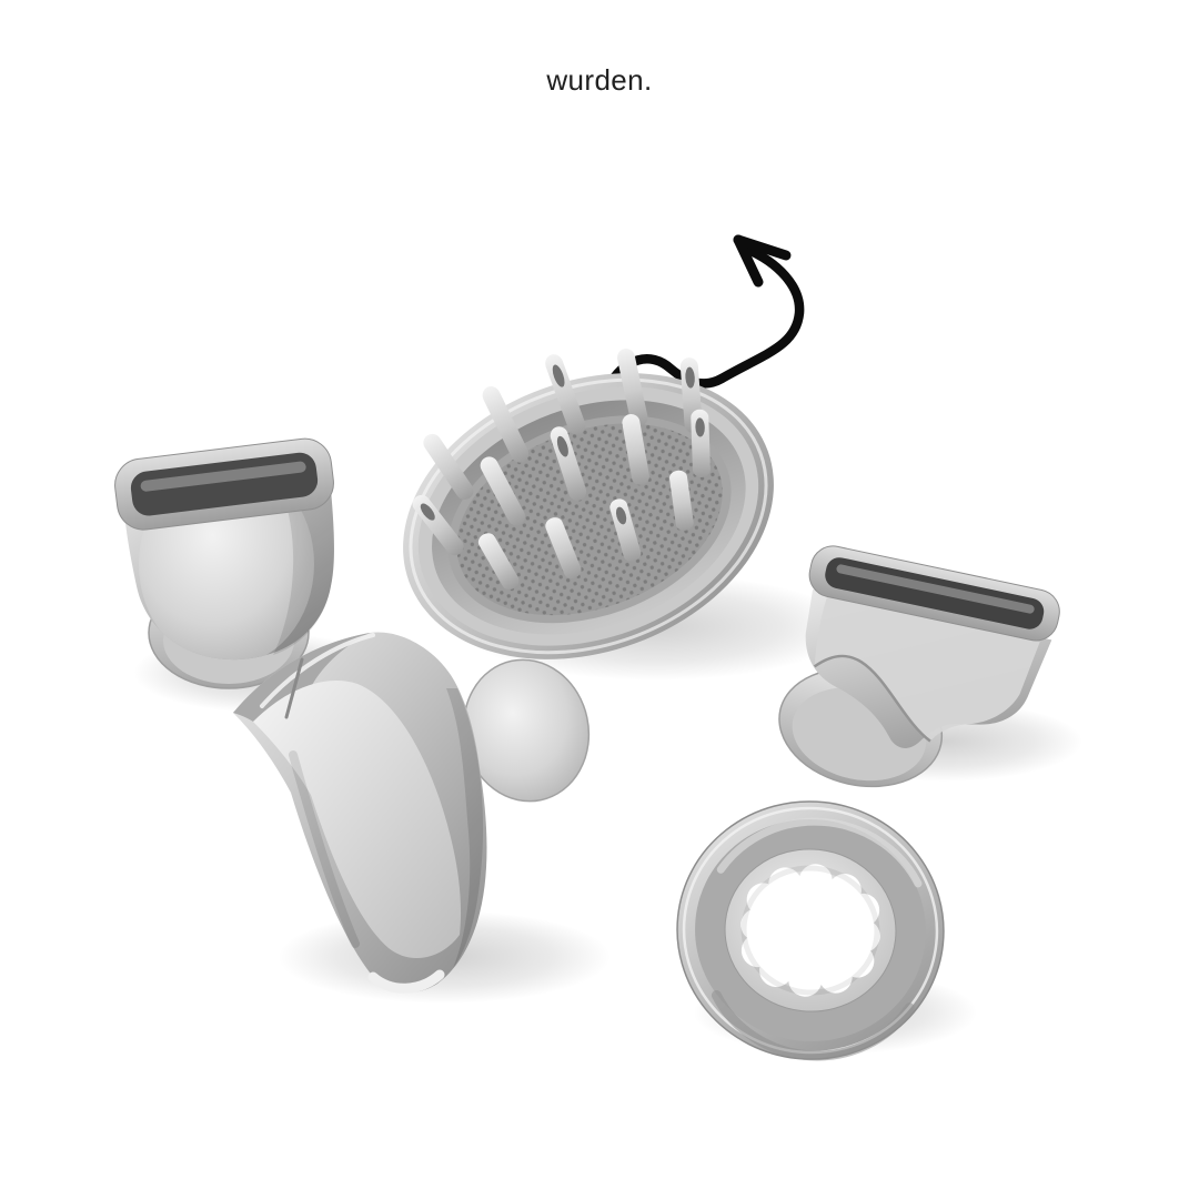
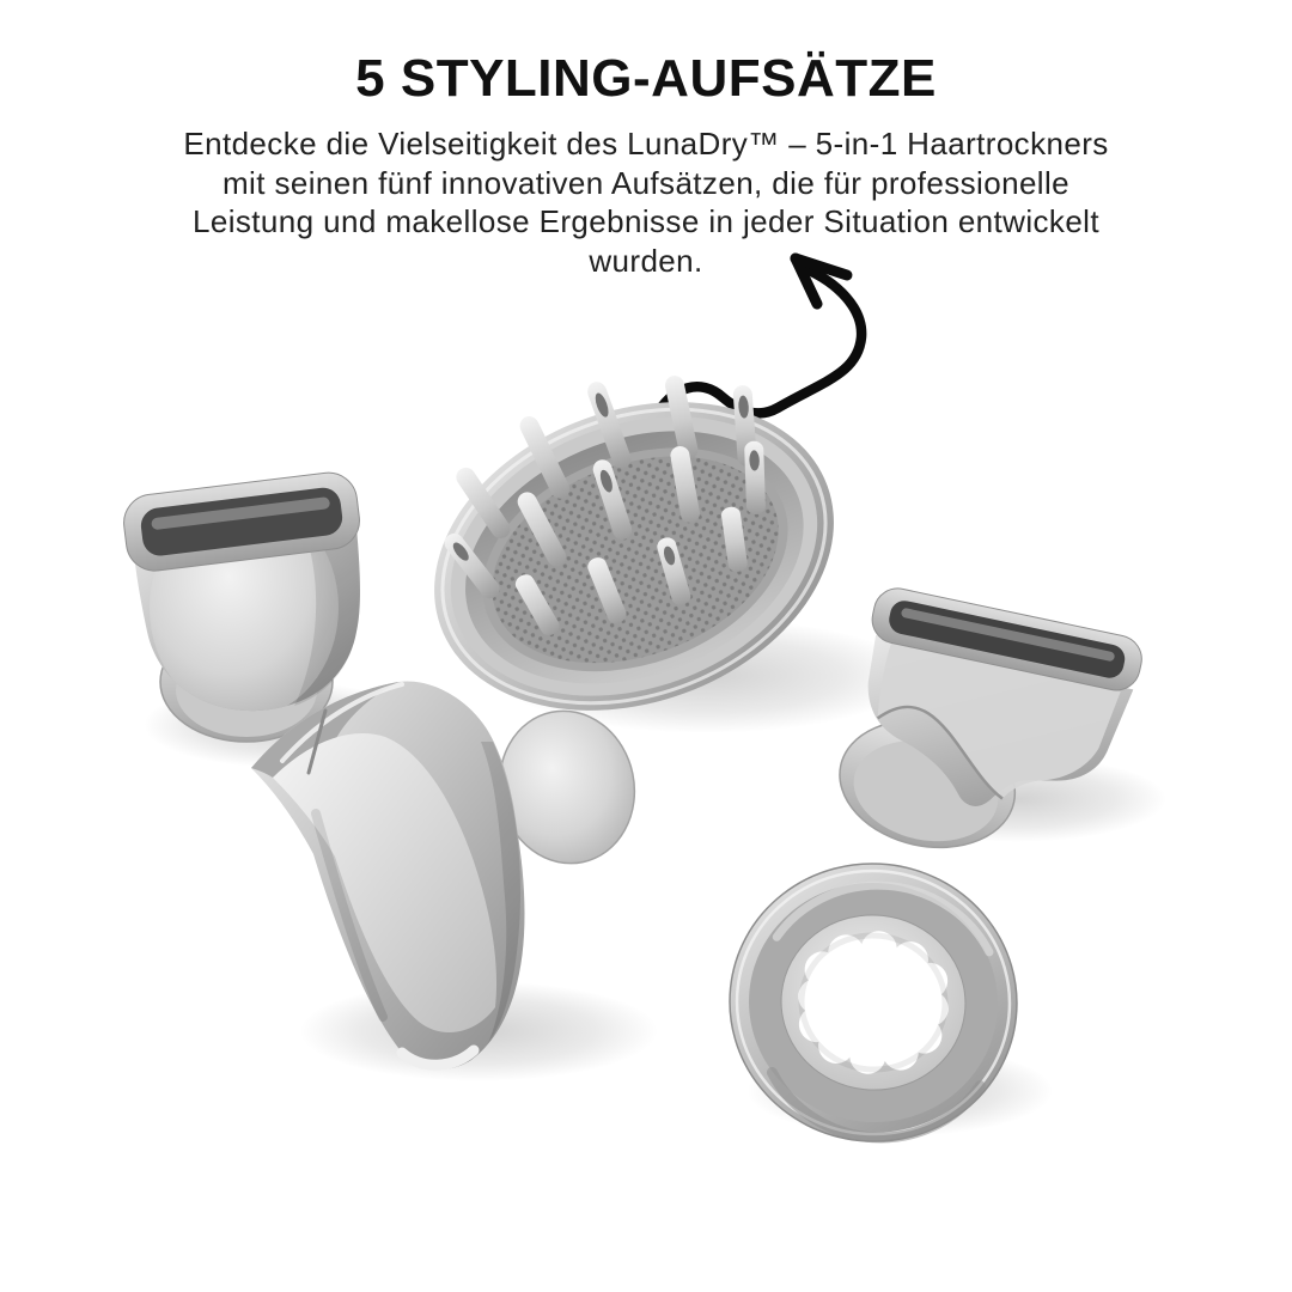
+ 5 STYLING-AUFSÄTZE
+ Entdecke die Vielseitigkeit des LunaDry™ – 5-in-1 Haartrockners
+ mit seinen fünf innovativen Aufsätzen, die für professionelle
+ Leistung und makellose Ergebnisse in jeder Situation entwickelt
  wurden.
